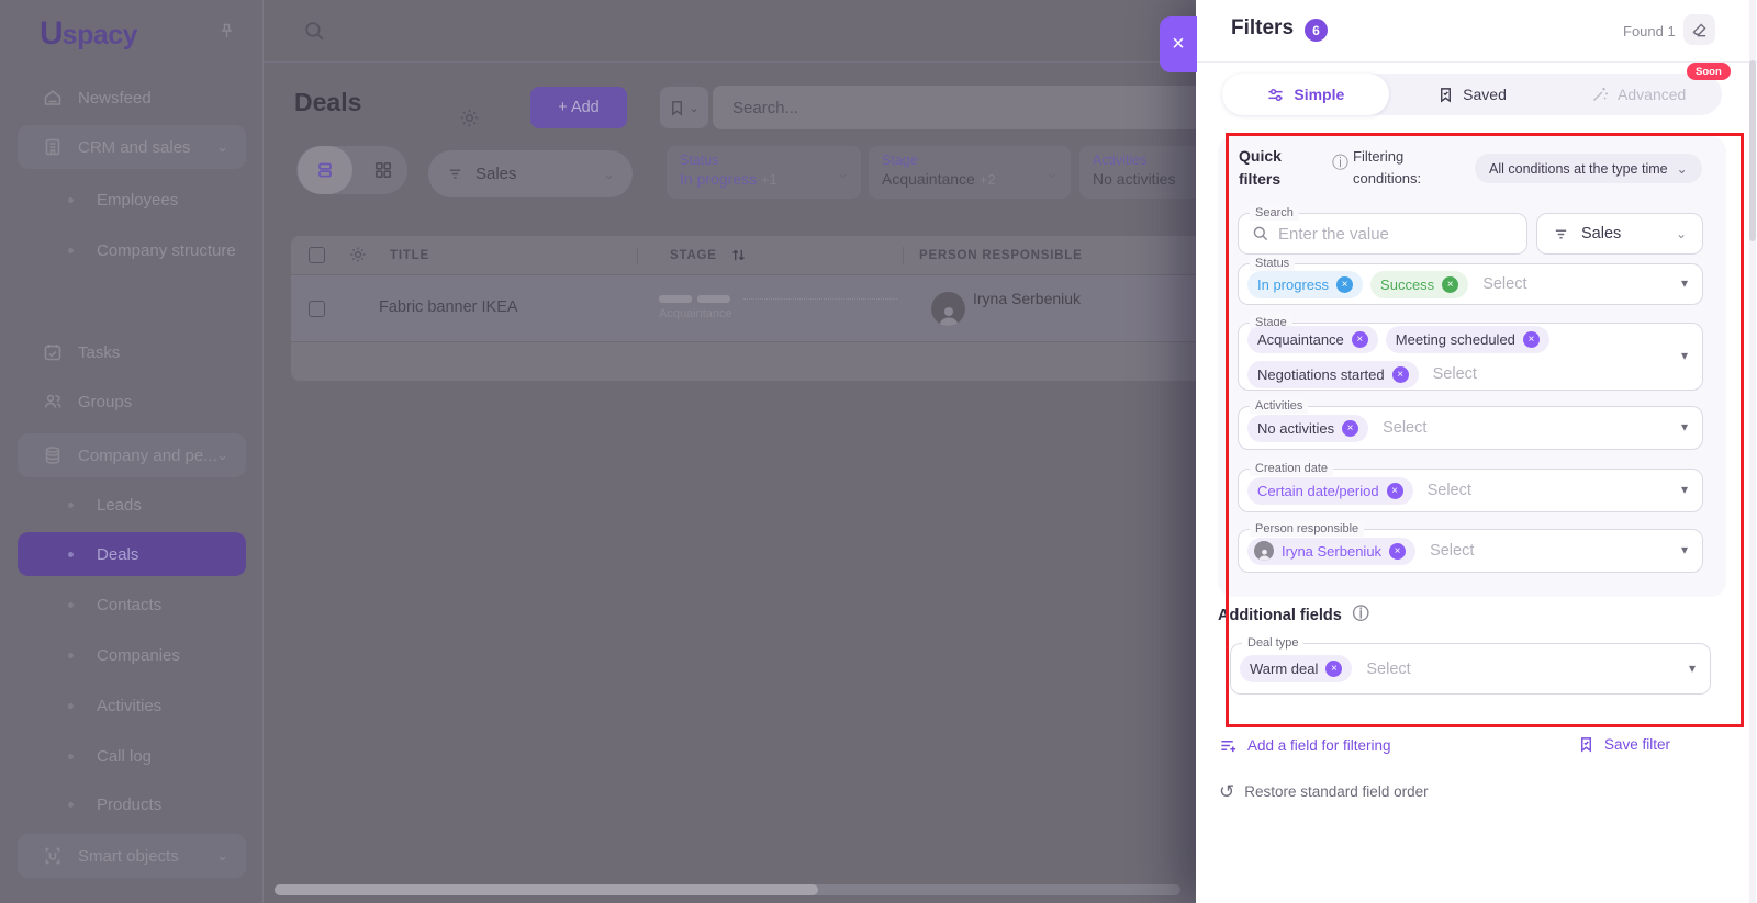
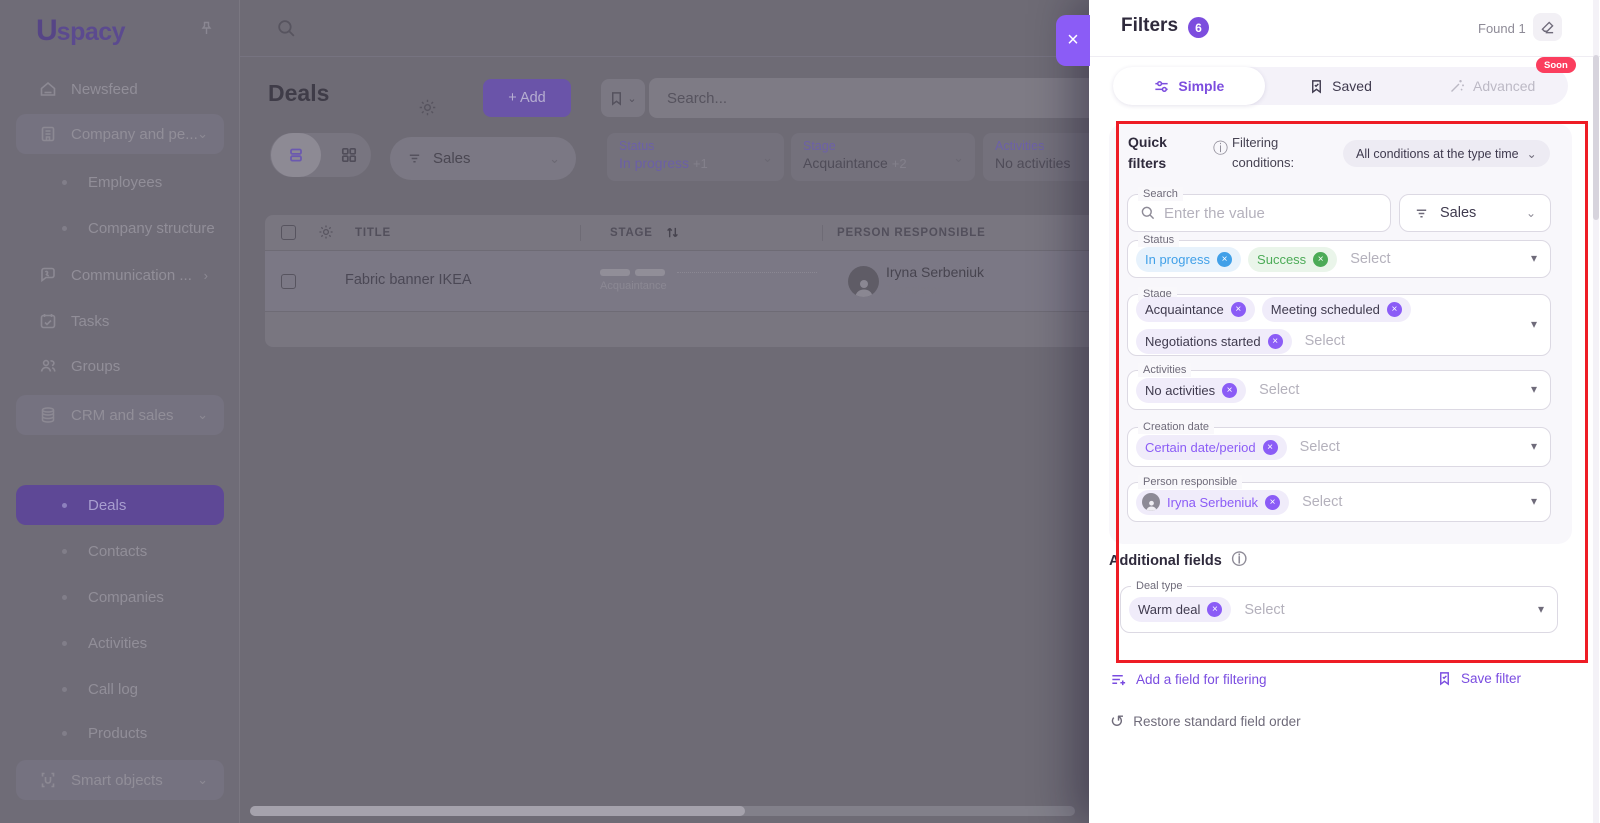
  U
  spacy
  Newsfeed
- CRM and sales
+ Company and pe...
  Employees
  Company structure
+ Communication ...
+ ›
  Tasks
  Groups
- Company and pe...
+ CRM and sales
- Leads
  Deals
  Contacts
  Companies
  Activities
  Call log
  Products
  Smart objects
  Deals
  + Add
  ⌄
  Search...
  Sales
  Status
  In progress
  Stage
  Acquaintance
  Activities
  No activities
  TITLE
  STAGE
  PERSON RESPONSIBLE
  Fabric banner IKEA
  Iryna Serbeniuk
  ×
  Filters
  6
  Found 1
  Simple
  Saved
  Advanced
  Soon
  Quick filters
  ⓘ
  Filtering conditions:
  All conditions at the type time
  ⌄
  Search
  Enter the value
  Sales
  ⌄
  Status
  In progress
  ×
  Success
  ×
  Select
  ▾
  Stage
  Acquaintance
  ×
  Meeting scheduled
  ×
  Negotiations started
  ×
  Select
  ▾
  Activities
  No activities
  ×
  Select
  ▾
  Creation date
  Certain date/period
  ×
  Select
  ▾
  Person responsible
  Iryna Serbeniuk
  ×
  Select
  ▾
  Additional fields
  ⓘ
  Deal type
  Warm deal
  ×
  Select
  ▾
  Add a field for filtering
  Save filter
  ↺
  Restore standard field order
